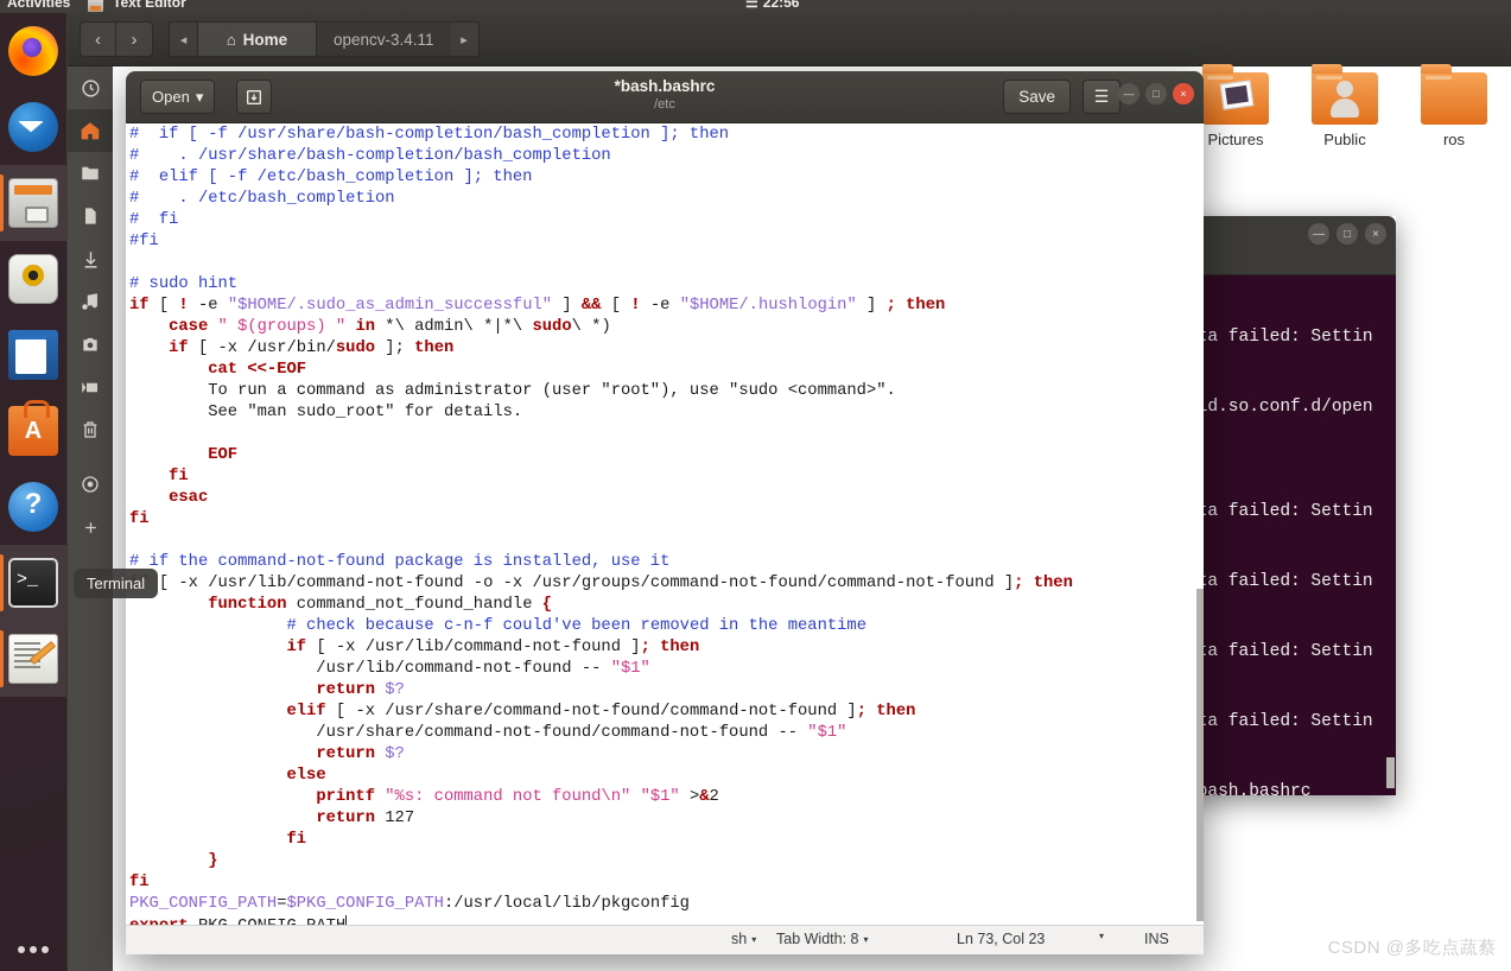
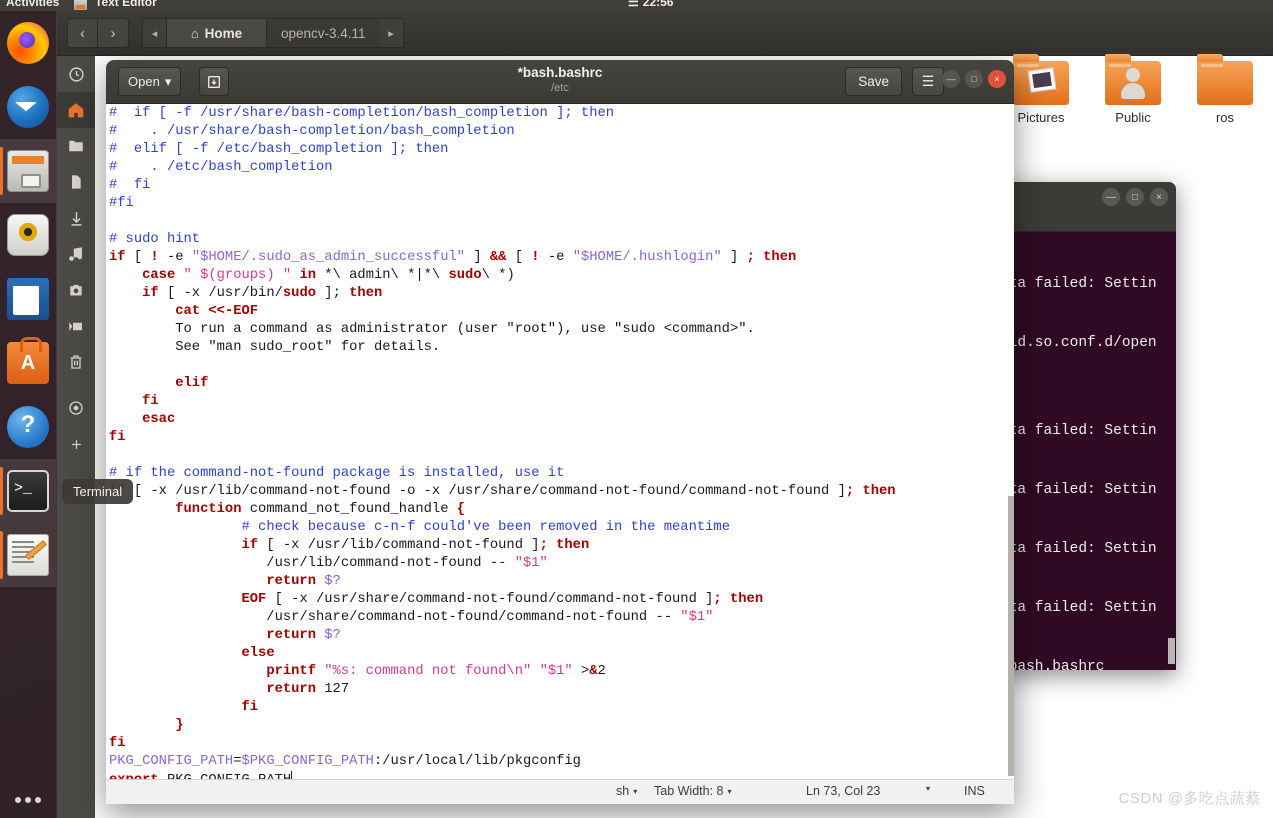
  ‹
  ›
  ◂
  ⌂
  Home
  opencv-3.4.11
  ▸
  Pictures
  Public
  ros
  —
  □
  ×
  a failed: Settin
  d.so.conf.d/open
  a failed: Settin
  a failed: Settin
  a failed: Settin
  a failed: Settin
  ash.bashrc
  Open
  ▾
  *bash.bashrc
  /etc
  Save
  ☰
  —
  □
  ×
  # if [ -f /usr/share/bash-completion/bash_completion ]; then
  # . /usr/share/bash-completion/bash_completion
  # elif [ -f /etc/bash_completion ]; then
  # . /etc/bash_completion
  # fi
  #fi
  # sudo hint
  if [ ! -e "$HOME/.sudo_as_admin_successful" ] && [ ! -e "$HOME/.hushlogin" ] ; then
  case " $(groups) " in *\ admin\ *|*\ sudo\ *)
  if [ -x /usr/bin/sudo ]; then
  cat <<-EOF
  To run a command as administrator (user "root"), use "sudo <command>".
  See "man sudo_root" for details.
- EOF
+ elif
  fi
  esac
  fi
  # if the command-not-found package is installed, use it
- [ -x /usr/lib/command-not-found -o -x /usr/groups/command-not-found/command-not-found ]; then
+ [ -x /usr/lib/command-not-found -o -x /usr/share/command-not-found/command-not-found ]; then
  function command_not_found_handle {
  # check because c-n-f could've been removed in the meantime
  if [ -x /usr/lib/command-not-found ]; then
  /usr/lib/command-not-found -- "$1"
  return $?
- elif [ -x /usr/share/command-not-found/command-not-found ]; then
+ EOF [ -x /usr/share/command-not-found/command-not-found ]; then
  /usr/share/command-not-found/command-not-found -- "$1"
  return $?
  else
  printf "%s: command not found\n" "$1" >&2
  return 127
  fi
  }
  fi
  PKG_CONFIG_PATH=$PKG_CONFIG_PATH:/usr/local/lib/pkgconfig
  sh
  ▾
  Tab Width: 8
  ▾
  Ln 73, Col 23
  ▾
  INS
  Terminal
  Activities
  Text Editor
  ☰ 22:56
  CSDN @多吃点蔬蔡
